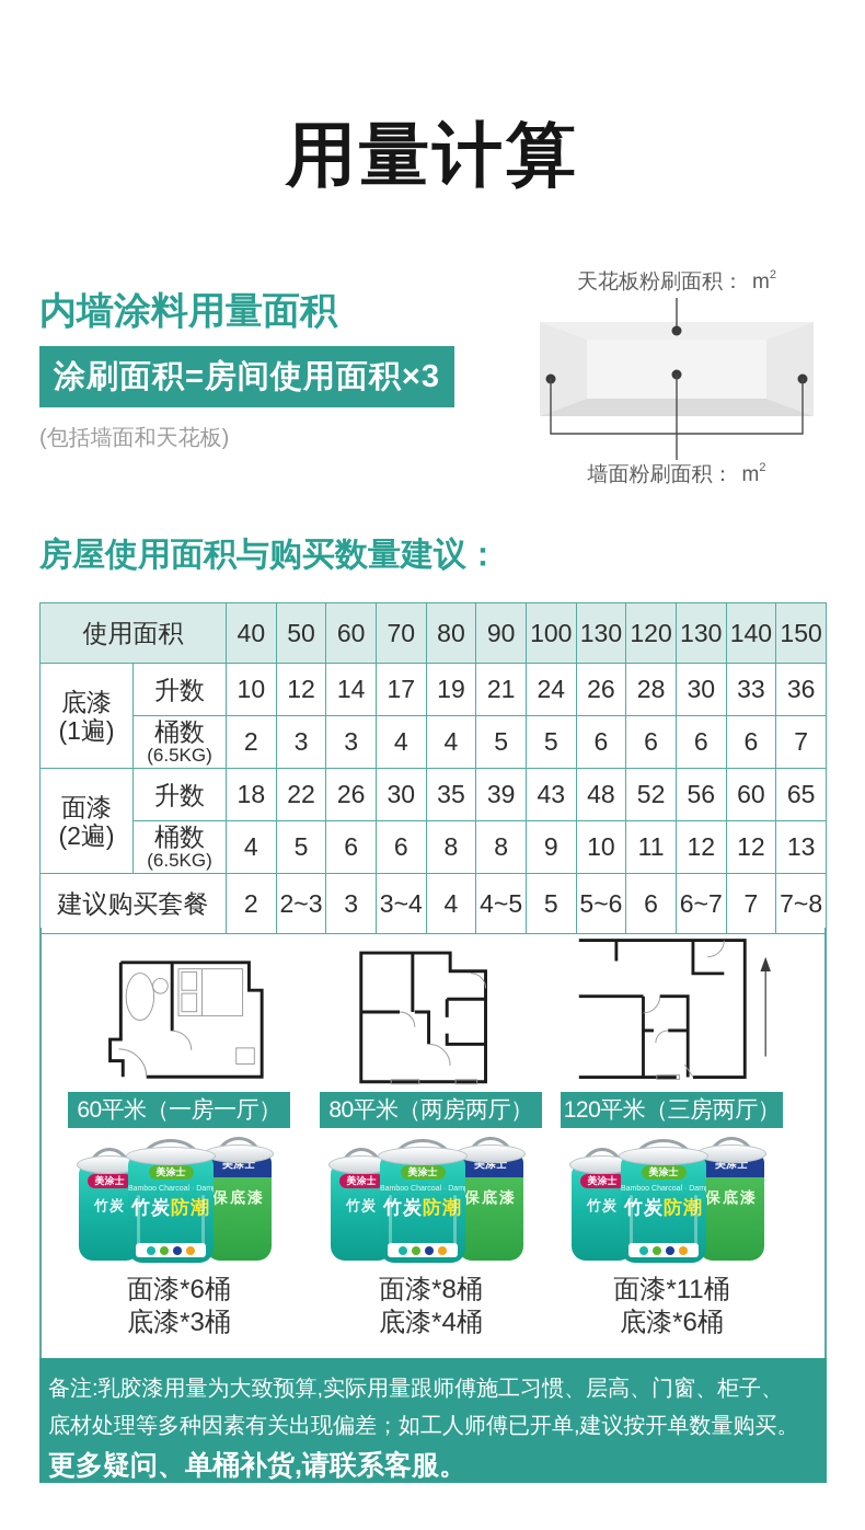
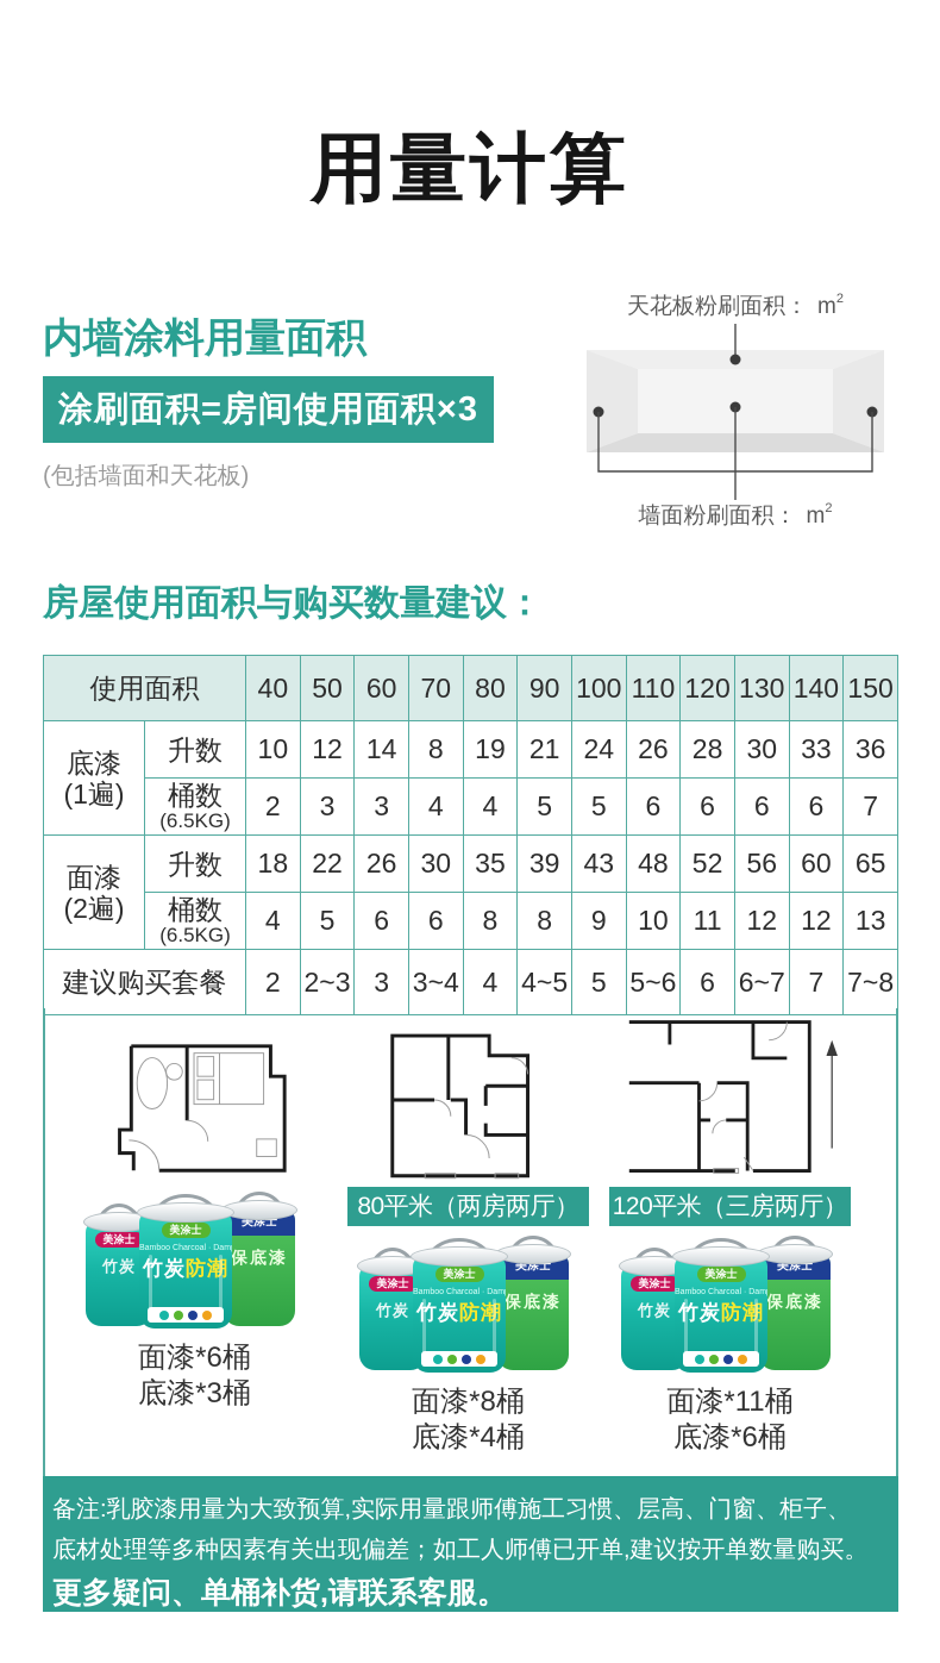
  用量计算
  内墙涂料用量面积
  涂刷面积=房间使用面积×3
  (包括墙面和天花板)
  天花板粉刷面积：
  m
  2
  墙面粉刷面积：
  m
  2
  房屋使用面积与购买数量建议：
- 使用面积	40	50	60	70	80	90	100	130	120	130	140	150
+ 使用面积	40	50	60	70	80	90	100	110	120	130	140	150
- 底漆 (1遍)	升数	10	12	14	17	19	21	24	26	28	30	33	36
+ 底漆 (1遍)	升数	10	12	14	8	19	21	24	26	28	30	33	36
  桶数 (6.5KG)	2	3	3	4	4	5	5	6	6	6	6	7
  面漆 (2遍)	升数	18	22	26	30	35	39	43	48	52	56	60	65
  桶数 (6.5KG)	4	5	6	6	8	8	9	10	11	12	12	13
  建议购买套餐	2	2~3	3	3~4	4	4~5	5	5~6	6	6~7	7	7~8
- 60平米（一房一厅）
  美涂士
  竹炭
  美涂士
  保底漆
  美涂士
  竹炭防潮
  面漆*6桶
  底漆*3桶
  80平米（两房两厅）
  美涂士
  竹炭
  美涂士
  保底漆
  美涂士
  竹炭防潮
  面漆*8桶
  底漆*4桶
  120平米（三房两厅）
  美涂士
  竹炭
  美涂士
  保底漆
  美涂士
  竹炭防潮
  面漆*11桶
  底漆*6桶
  备注:乳胶漆用量为大致预算,实际用量跟师傅施工习惯、层高、门窗、柜子、
  底材处理等多种因素有关出现偏差；如工人师傅已开单,建议按开单数量购买。
  更多疑问、单桶补货,请联系客服。
